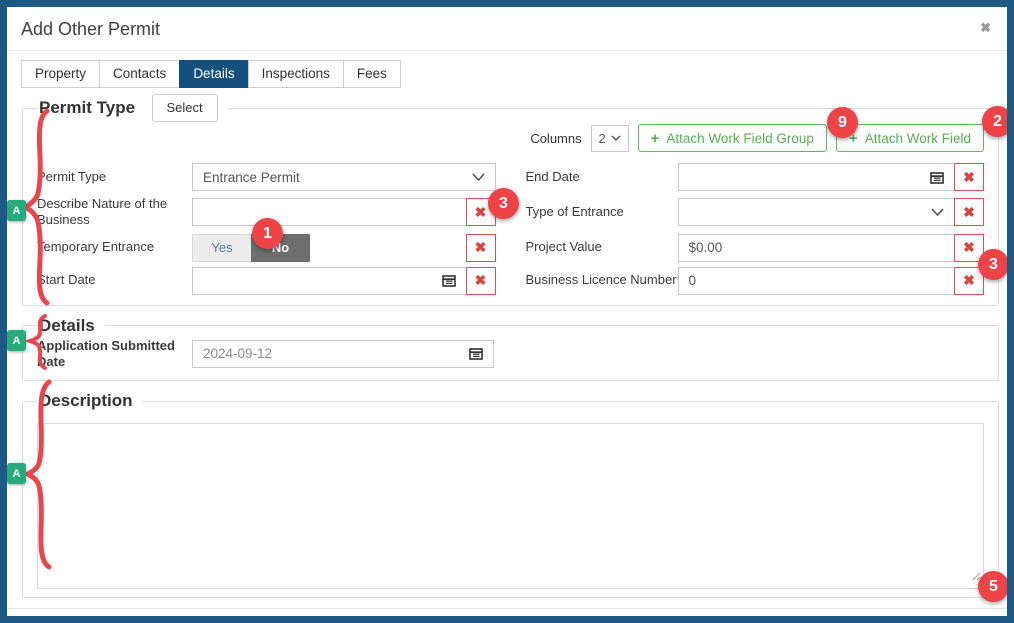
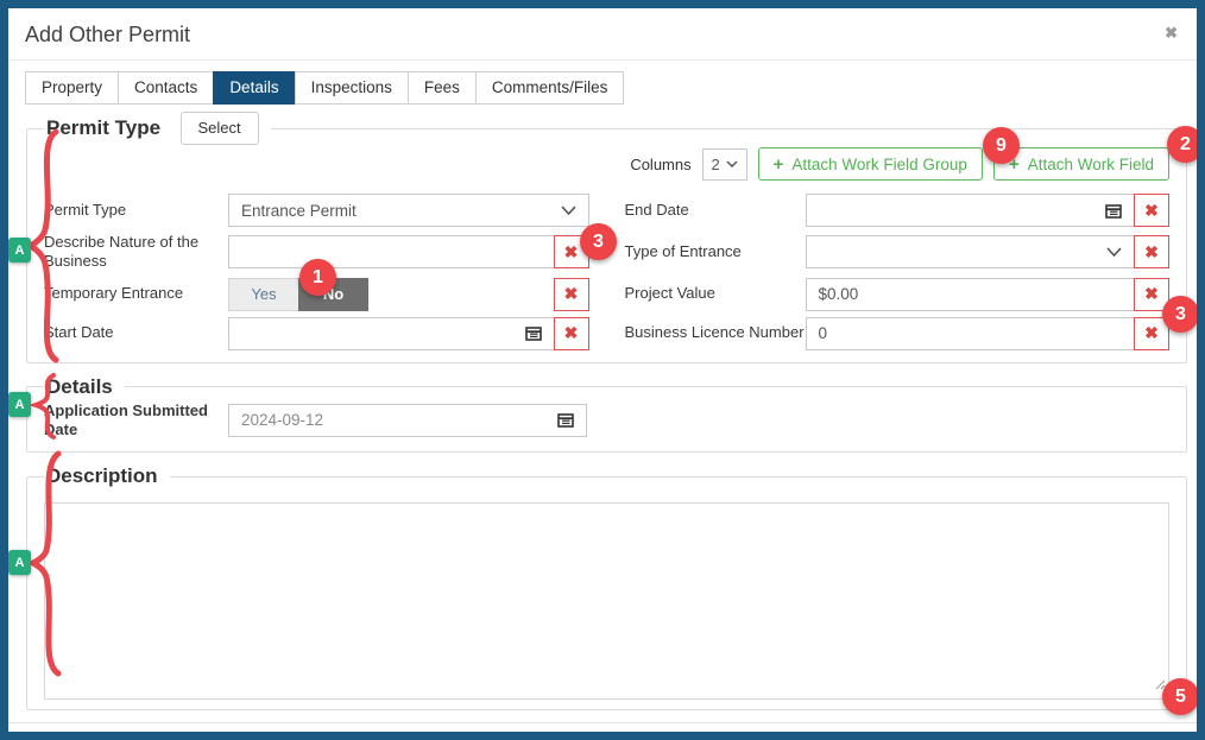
  Add Other Permit
  ✖
  Property
  Contacts
  Details
  Inspections
  Fees
+ Comments/Files
  Permit Type Select
  Columns
  2
  +
  Attach Work Field Group
  +
  Attach Work Field
  ermit Type
  Entrance Permit
  End Date
  ✖
  Describe Nature of the Business
  ✖
  Type of Entrance
  ✖
  emporary Entrance
  Yes
  No
  ✖
  Project Value
  $0.00
  ✖
  tart Date
  ✖
  Business Licence Number
  0
  ✖
  Details
  Application Submitted ate
  2024-09-12
  Description
  1
  2
  3
  3
  9
  5
  A
  A
  A
